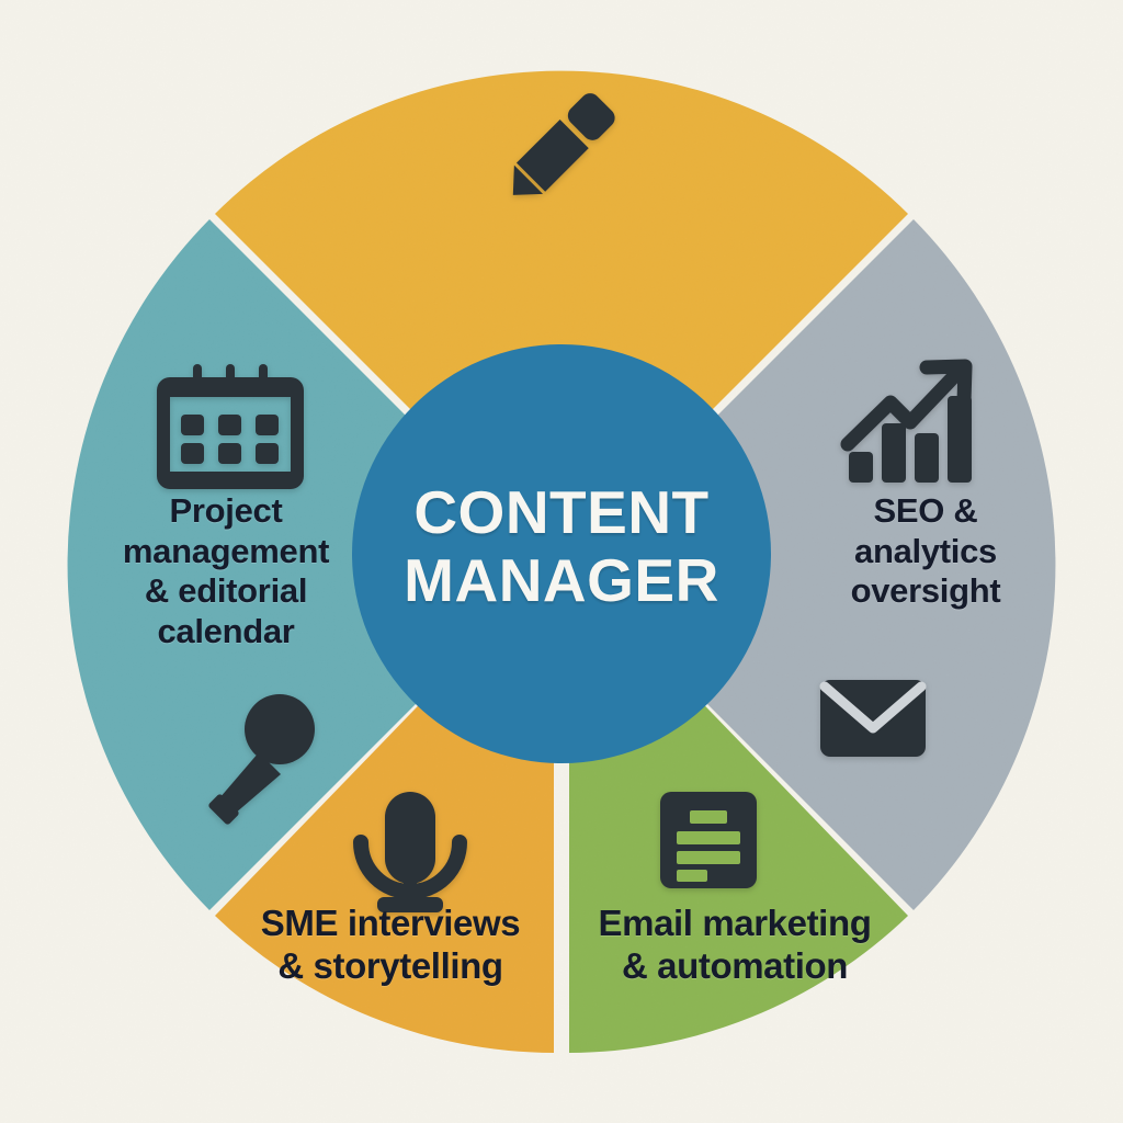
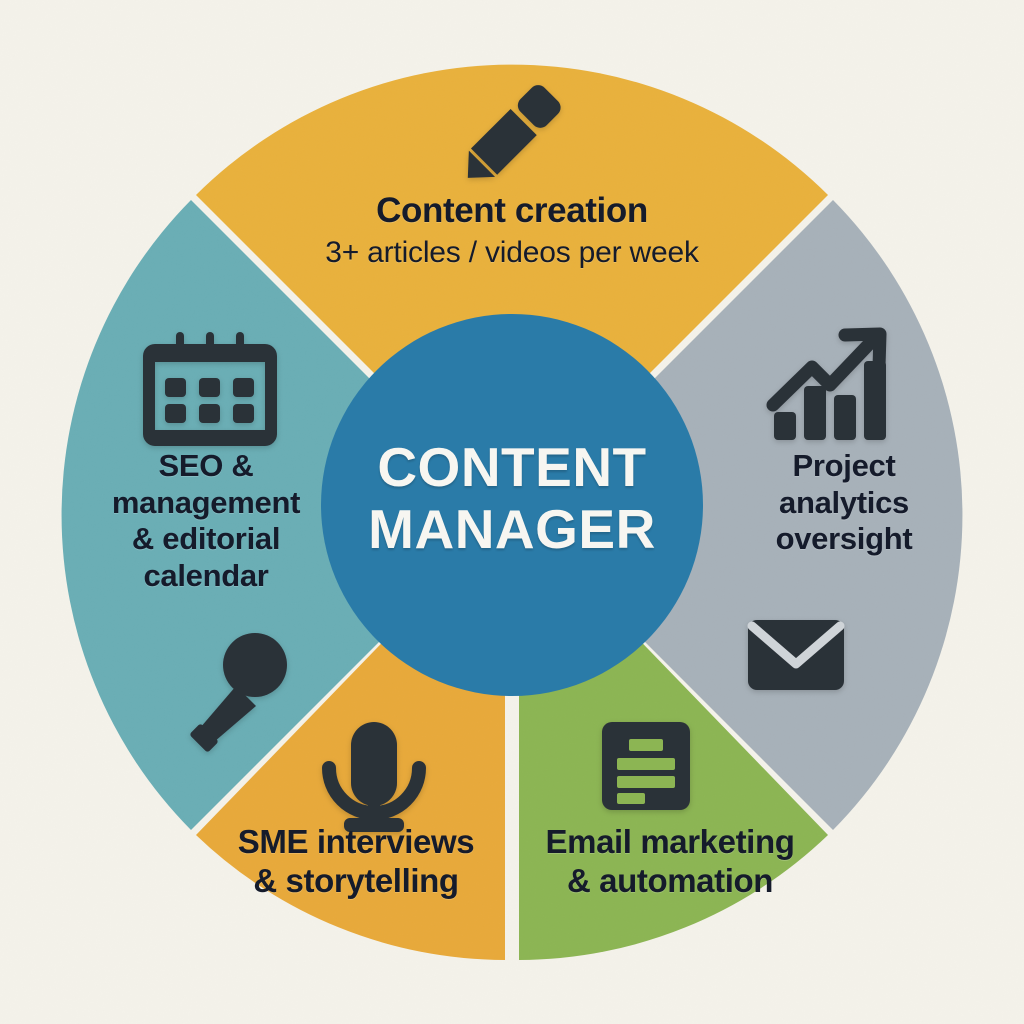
+ Content creation
+ 3+ articles / videos per week
- Project
+ SEO &
  management
  & editorial
  calendar
- SEO &
+ Project
  analytics
  oversight
  SME interviews
  & storytelling
  Email marketing
  & automation
  CONTENT
  MANAGER
